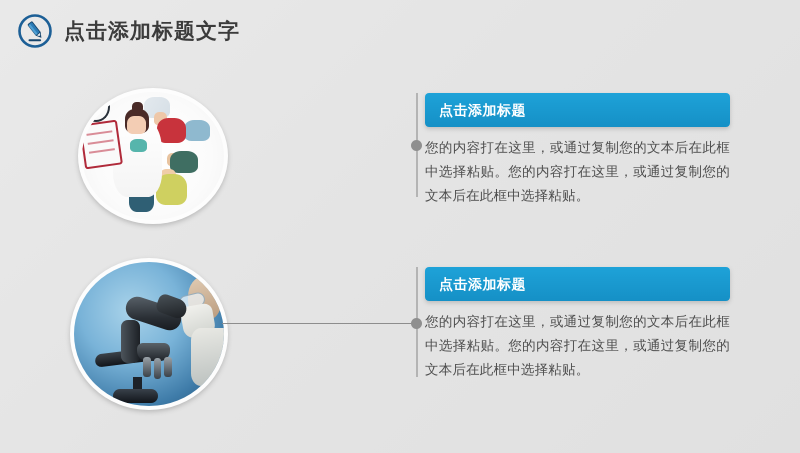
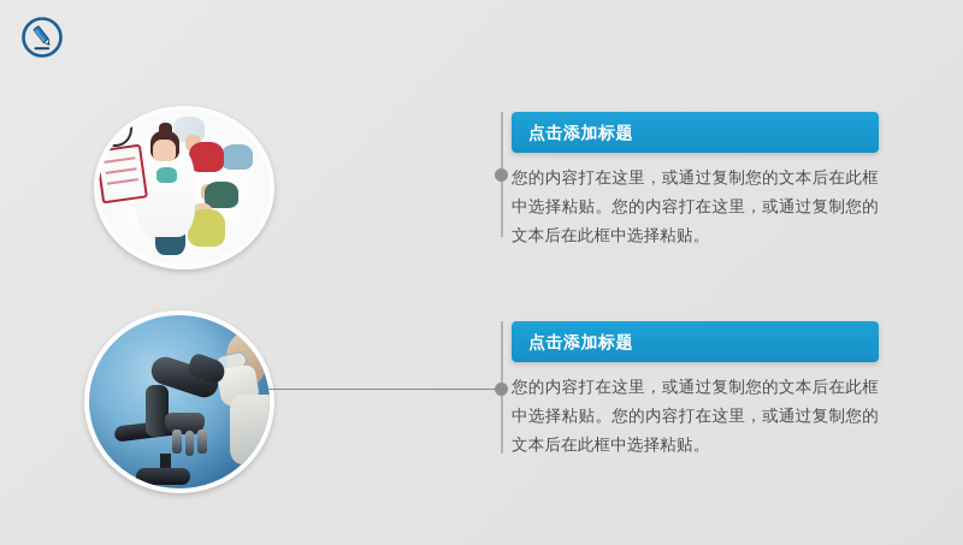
- 点击添加标题文字
  点击添加标题
  您的内容打在这里，或通过复制您的文本后在此框中选择粘贴。您的内容打在这里，或通过复制您的文本后在此框中选择粘贴。
  点击添加标题
  您的内容打在这里，或通过复制您的文本后在此框中选择粘贴。您的内容打在这里，或通过复制您的文本后在此框中选择粘贴。
